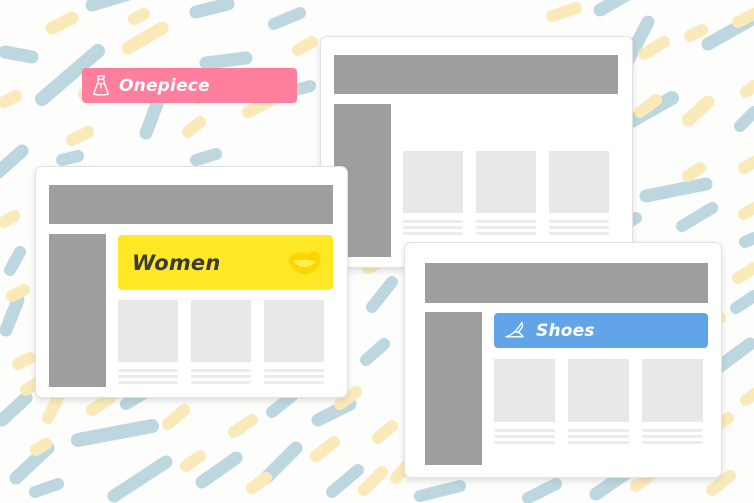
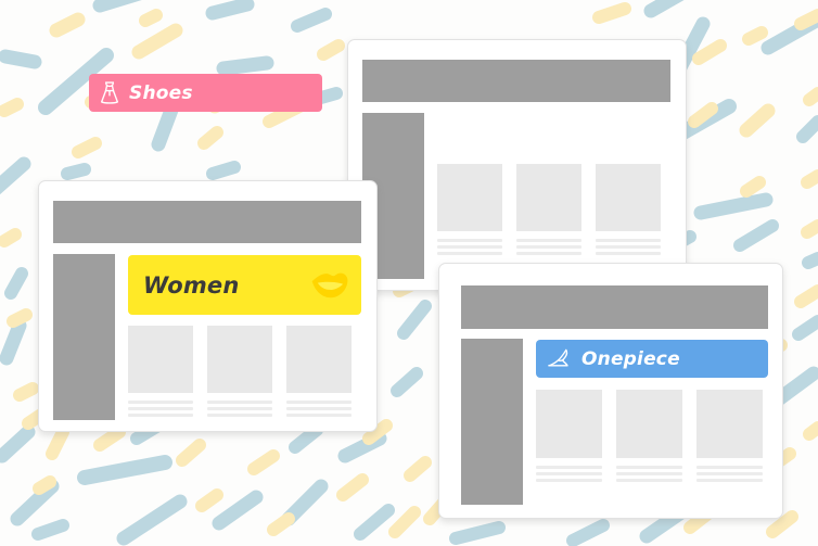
- Onepiece
+ Shoes
  Women
- Shoes
+ Onepiece
